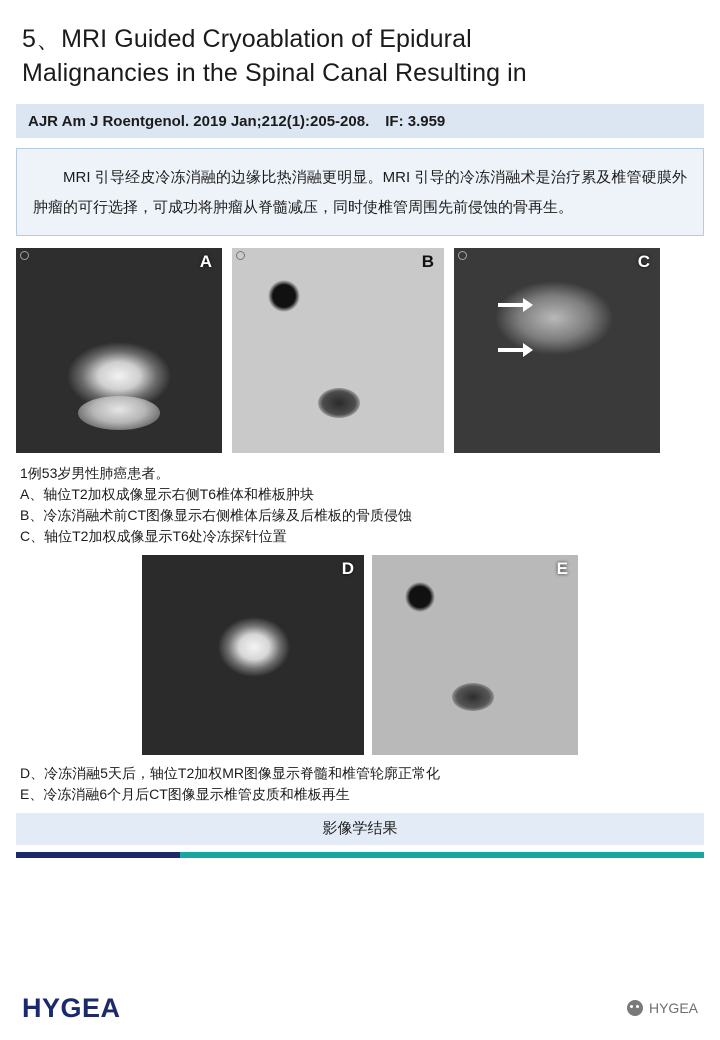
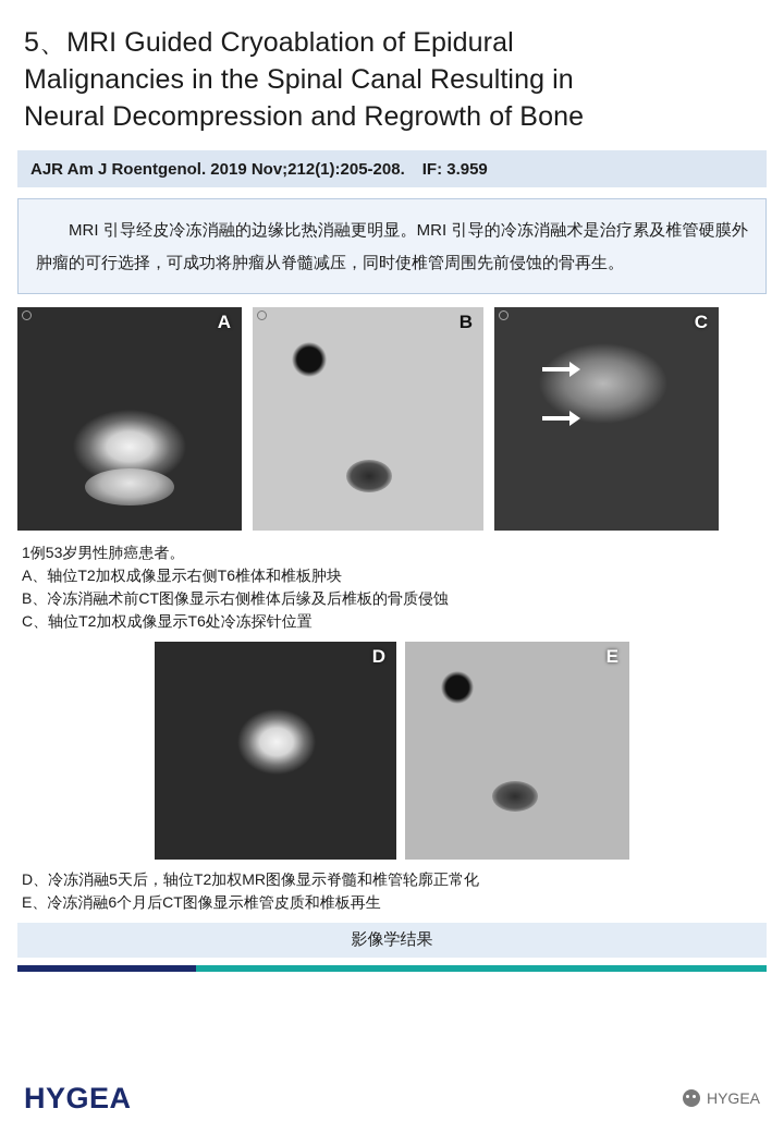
  5、MRI Guided Cryoablation of Epidural
  Malignancies in the Spinal Canal Resulting in
+ Neural Decompression and Regrowth of Bone
- AJR Am J Roentgenol. 2019 Jan;212(1):205-208.
+ AJR Am J Roentgenol. 2019 Nov;212(1):205-208.
  IF: 3.959
  MRI 引导经皮冷冻消融的边缘比热消融更明显。MRI 引导的冷冻消融术是治疗累及椎管硬膜外肿瘤的可行选择，可成功将肿瘤从脊髓减压，同时使椎管周围先前侵蚀的骨再生。
  A
  B
  C
  1例53岁男性肺癌患者。
  A、轴位T2加权成像显示右侧T6椎体和椎板肿块
  B、冷冻消融术前CT图像显示右侧椎体后缘及后椎板的骨质侵蚀
  C、轴位T2加权成像显示T6处冷冻探针位置
  D
  E
  D、冷冻消融5天后，轴位T2加权MR图像显示脊髓和椎管轮廓正常化
  E、冷冻消融6个月后CT图像显示椎管皮质和椎板再生
  影像学结果
  HYGEA
  HYGEA
